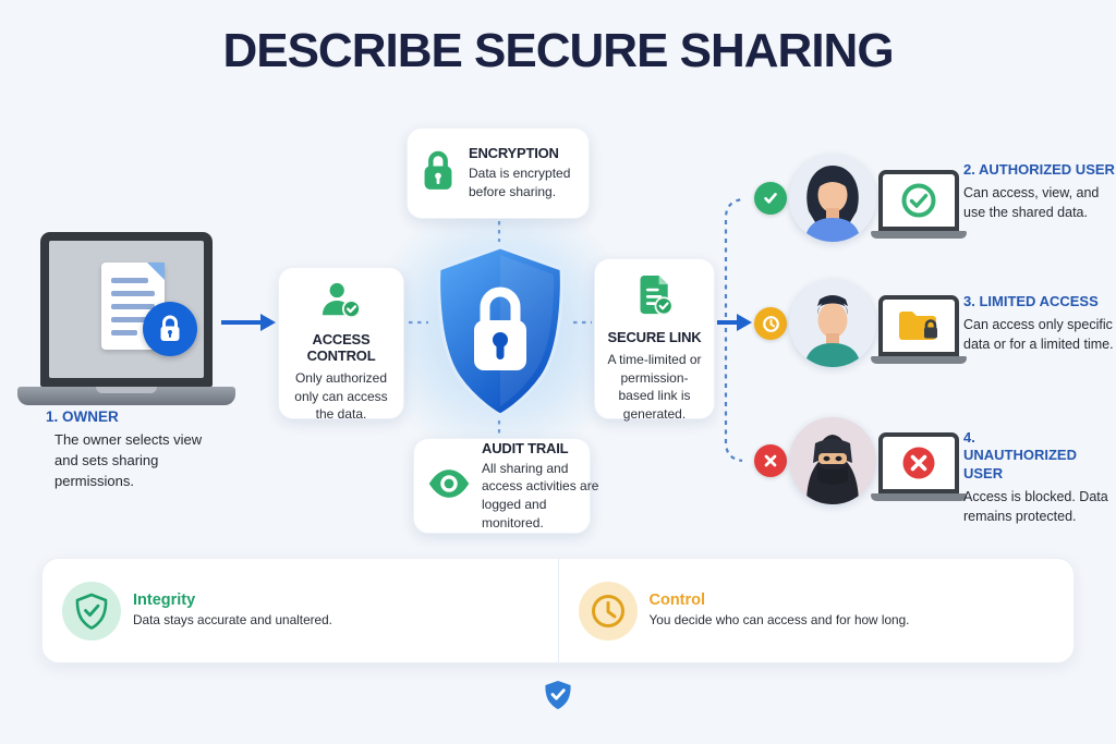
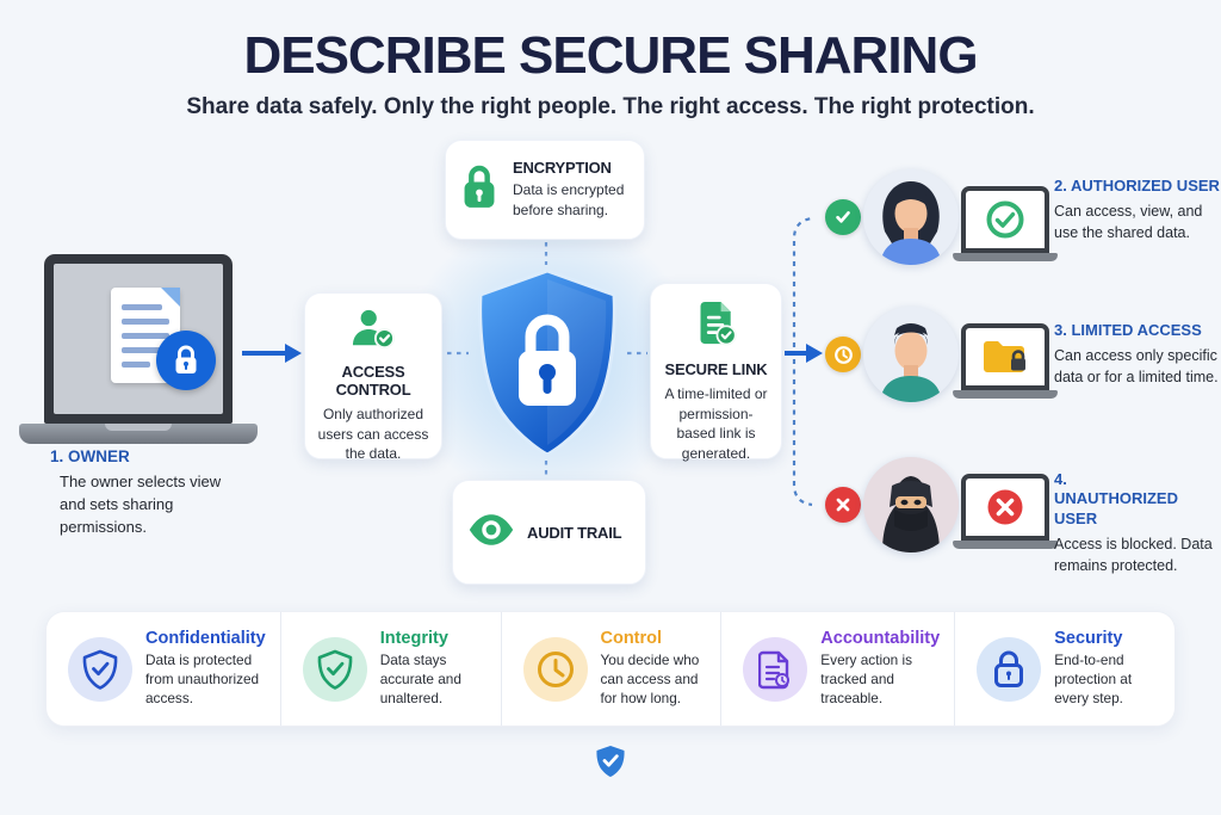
  DESCRIBE SECURE SHARING
+ Share data safely. Only the right people. The right access. The right protection.
  1. OWNER
  The owner selects view and sets sharing permissions.
  ENCRYPTION
  Data is encrypted before sharing.
  ACCESS CONTROL
- Only authorized only can access the data.
+ Only authorized users can access the data.
  SECURE LINK
  A time-limited or permission-based link is generated.
  AUDIT TRAIL
- All sharing and access activities are logged and monitored.
  2. AUTHORIZED USER
  Can access, view, and use the shared data.
  3. LIMITED ACCESS
  Can access only specific data or for a limited time.
  4. UNAUTHORIZED USER
  Access is blocked. Data remains protected.
+ Confidentiality
+ Data is protected from unauthorized access.
  Integrity
  Data stays accurate and unaltered.
  Control
  You decide who can access and for how long.
+ Accountability
+ Every action is tracked and traceable.
+ Security
+ End-to-end protection at every step.
